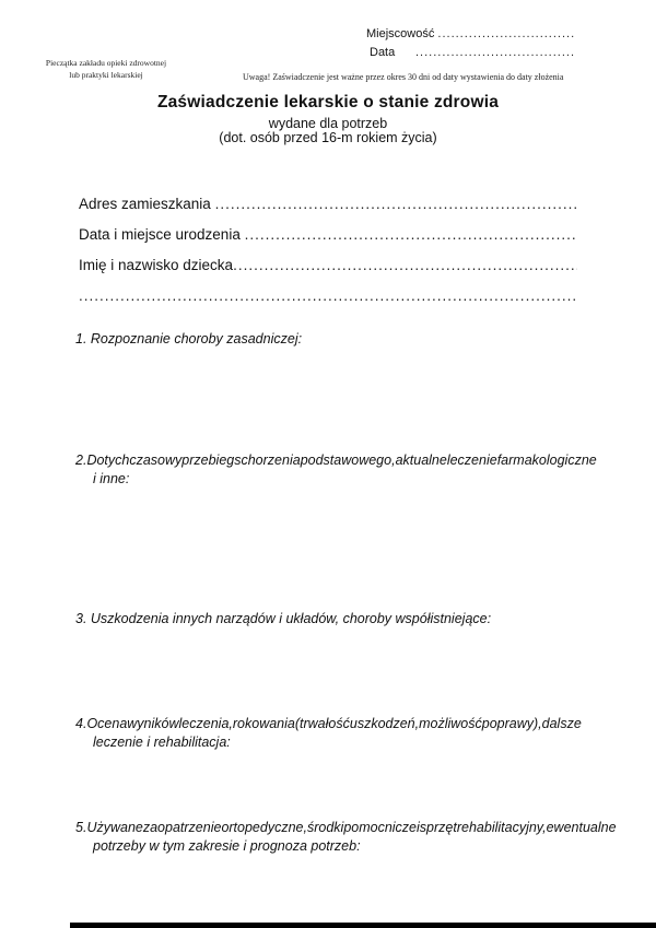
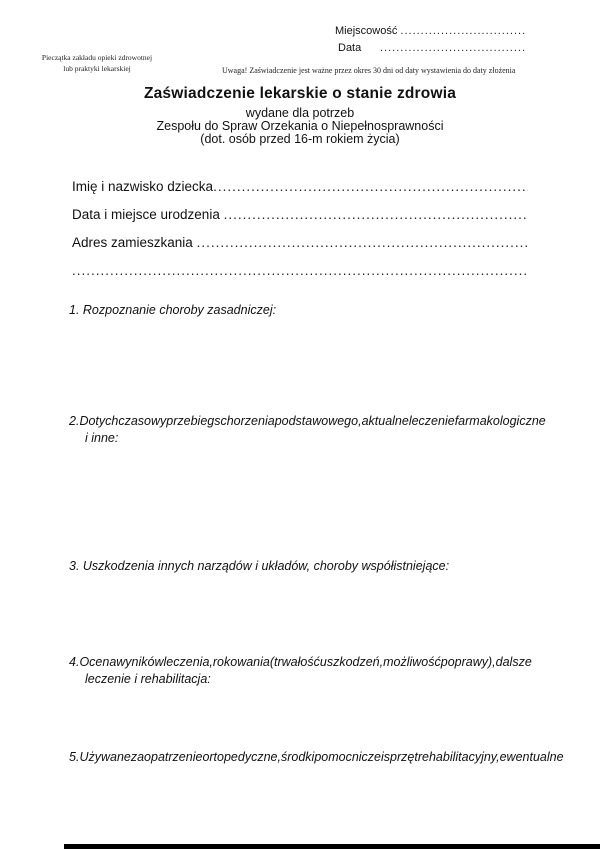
  Pieczątka zakładu opieki zdrowotnej
  lub praktyki lekarskiej
  Miejscowość
  Data
  Uwaga! Zaświadczenie jest ważne przez okres 30 dni od daty wystawienia do daty złożenia
  Zaświadczenie lekarskie o stanie zdrowia
  wydane dla potrzeb
+ Zespołu do Spraw Orzekania o Niepełnosprawności
  (dot. osób przed 16-m rokiem życia)
- Adres zamieszkania
+ Imię i nazwisko dziecka
  Data i miejsce urodzenia
- Imię i nazwisko dziecka
+ Adres zamieszkania
  1. Rozpoznanie choroby zasadniczej:
  2.
  Dotychczasowy
  przebieg
  schorzenia
  podstawowego,
  aktualne
  leczenie
  farmakologiczne
  i inne:
  3. Uszkodzenia innych narządów i układów, choroby współistniejące:
  4.
  Ocena
  wyników
  leczenia,
  rokowania
  (trwałość
  uszkodzeń,
  możliwość
  poprawy),
  dalsze
  leczenie i rehabilitacja:
  5.
  Używane
  zaopatrzenie
  ortopedyczne,
  środki
  pomocnicze
  i
  sprzęt
  rehabilitacyjny,
  ewentualne
- potrzeby w tym zakresie i prognoza potrzeb:
